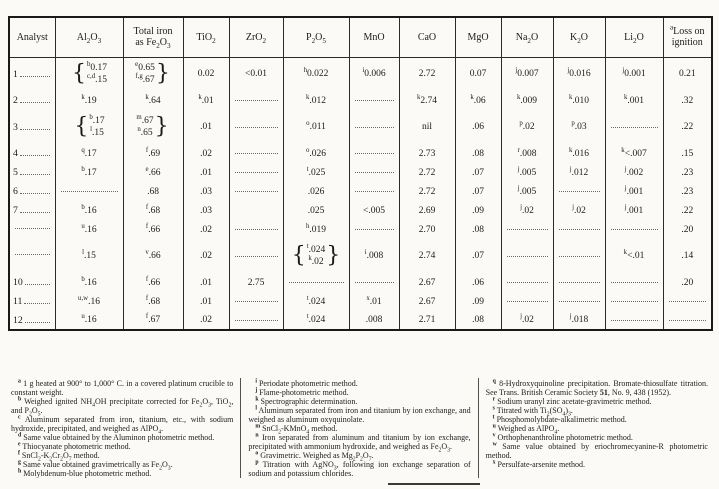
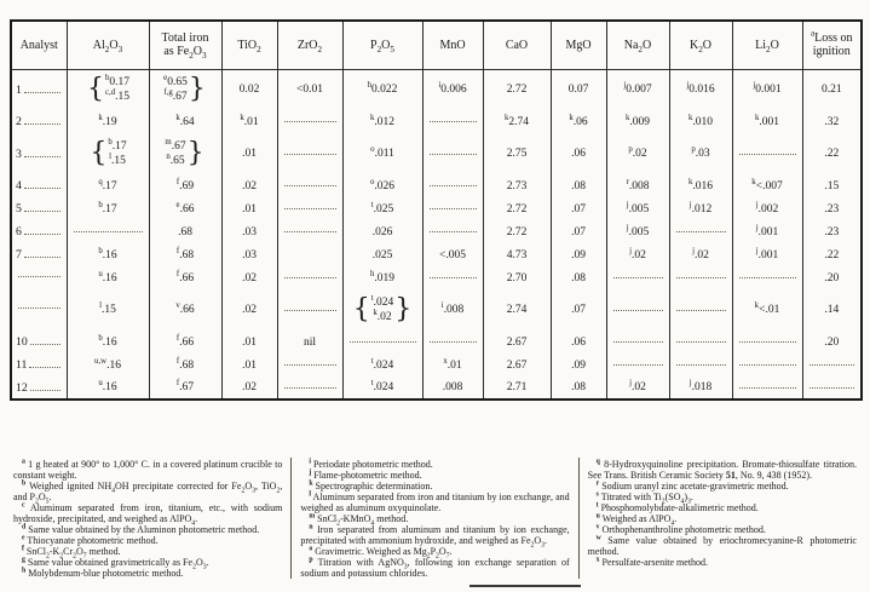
  Analyst	Al2O3	Total ironas Fe2O3	TiO2	ZrO2	P2O5	MnO	CaO	MgO	Na2O	K2O	Li2O	aLoss onignition
  1	{ 0.17.15	0.65.67}	0.02	<0.01	0.022	0.006	2.72	0.07	0.007	0.016	0.001	0.21
  2	.19	.64	.01		.012		2.74	.06	.009	.010	.001	.32
- 3	{ .17.15	.67.65}	.01		.011		nil	.06	.02	.03		.22
+ 3	{ .17.15	.67.65}	.01		.011		2.75	.06	.02	.03		.22
  4	.17	.69	.02		.026		2.73	.08	.008	.016	<.007	.15
  5	.17	.66	.01		.025		2.72	.07	.005	.012	.002	.23
  6		.68	.03		.026		2.72	.07	.005		.001	.23
- 7	.16	.68	.03		.025	<.005	2.69	.09	.02	.02	.001	.22
+ 7	.16	.68	.03		.025	<.005	4.73	.09	.02	.02	.001	.22
  	.16	.66	.02		.019		2.70	.08				.20
  	.15	.66	.02		{ .024.02}	.008	2.74	.07			<.01	.14
- 10	.16	.66	.01	2.75			2.67	.06				.20
+ 10	.16	.66	.01	nil			2.67	.06				.20
  11	.16	.68	.01		.024	.01	2.67	.09
  12	.16	.67	.02		.024	.008	2.71	.08	.02	.018
  1 g heated at 900° to 1,000° C. in a covered platinum crucible to constant weight.
  Weighed ignited NH OH precipitate corrected for Fe O , TiO , and P O .
  Aluminum separated from iron, titanium, etc., with sodium hydroxide, precipitated, and weighed as AlPO .
  Same value obtained by the Aluminon photometric method.
  Thiocyanate photometric method.
  SnCl -K Cr O method.
  Same value obtained gravimetrically as Fe O .
  Molybdenum-blue photometric method.
  Periodate photometric method.
  Flame-photometric method.
  Spectrographic determination.
  Aluminum separated from iron and titanium by ion exchange, and weighed as aluminum oxyquinolate.
  SnCl -KMnO method.
  Iron separated from aluminum and titanium by ion exchange, precipitated with ammonium hydroxide, and weighed as Fe O .
  Gravimetric. Weighed as Mg P O .
  Titration with AgNO , following ion exchange separation of sodium and potassium chlorides.
  8-Hydroxyquinoline precipitation. Bromate-thiosulfate titration. See Trans. British Ceramic Society 51, No. 9, 438 (1952).
  Sodium uranyl zinc acetate-gravimetric method.
  Titrated with Ti (SO ) .
  Phosphomolybdate-alkalimetric method.
  Weighed as AlPO .
  Orthophenanthroline photometric method.
  Same value obtained by eriochromecyanine-R photometric method.
  Persulfate-arsenite method.
